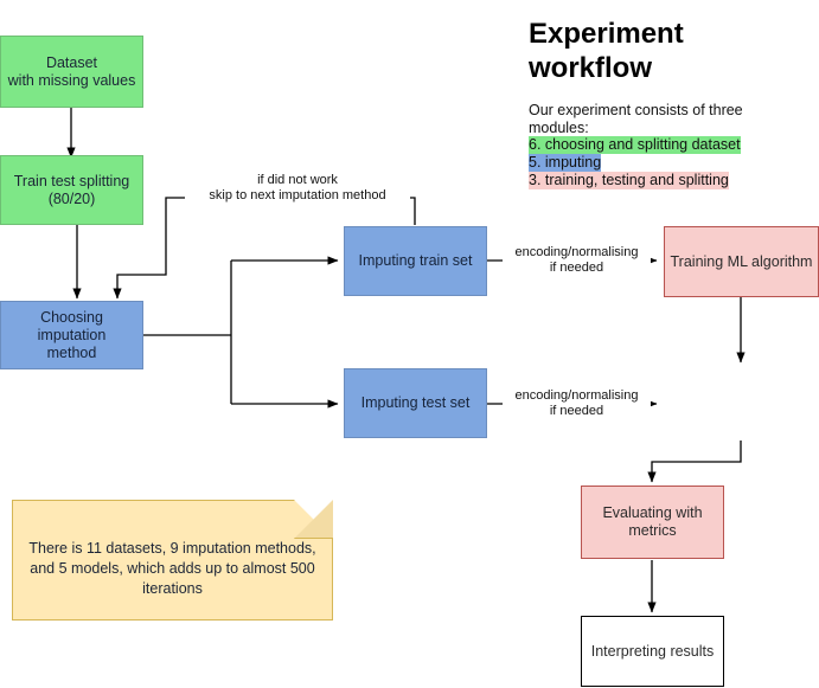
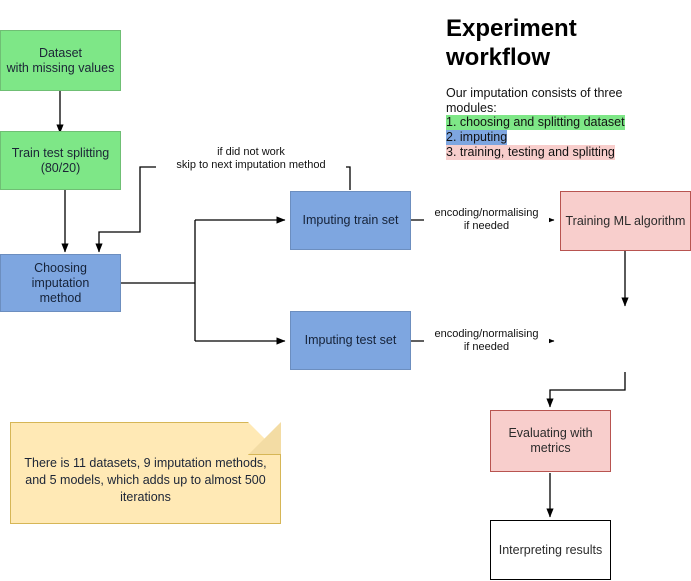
  Dataset
  with missing values
  Train test splitting
  (80/20)
  Choosing imputation
  method
  Imputing train set
  Imputing test set
  Training ML algorithm
  Evaluating with
  metrics
  Interpreting results
  if did not work
  skip to next imputation method
  encoding/normalising
  if needed
  encoding/normalising
  if needed
  There is 11 datasets, 9 imputation methods, and 5 models, which adds up to almost 500 iterations
  Experiment workflow
- Our experiment consists of three modules:
+ Our imputation consists of three modules:
- 6. choosing and splitting dataset
+ 1. choosing and splitting dataset
- 5. imputing
+ 2. imputing
  3. training, testing and splitting
